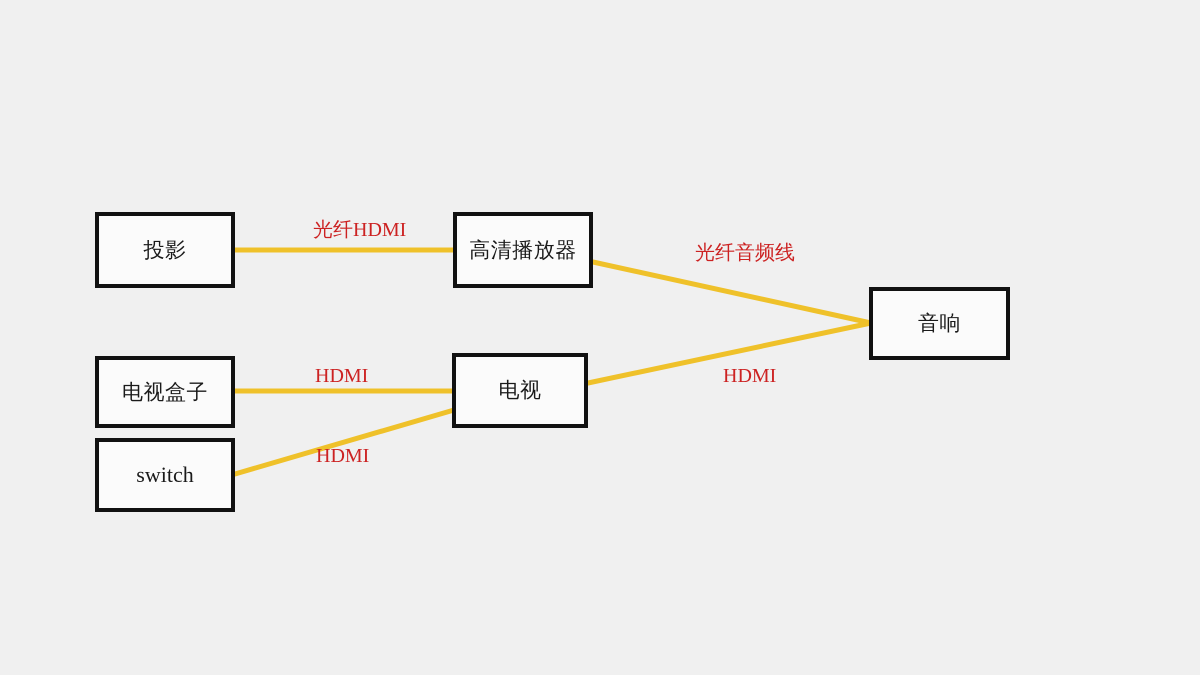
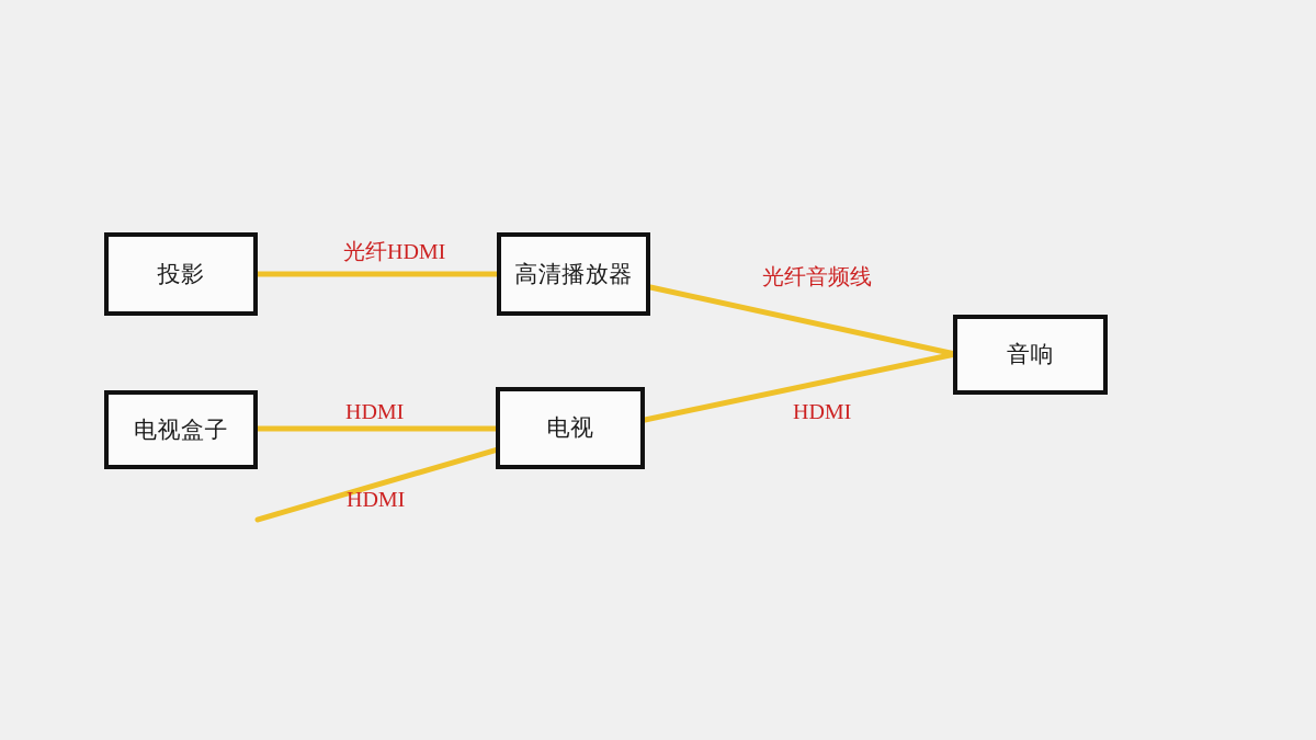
  投影
  高清播放器
  音响
  电视盒子
  电视
- switch
  光纤HDMI
  光纤音频线
  HDMI
  HDMI
  HDMI
